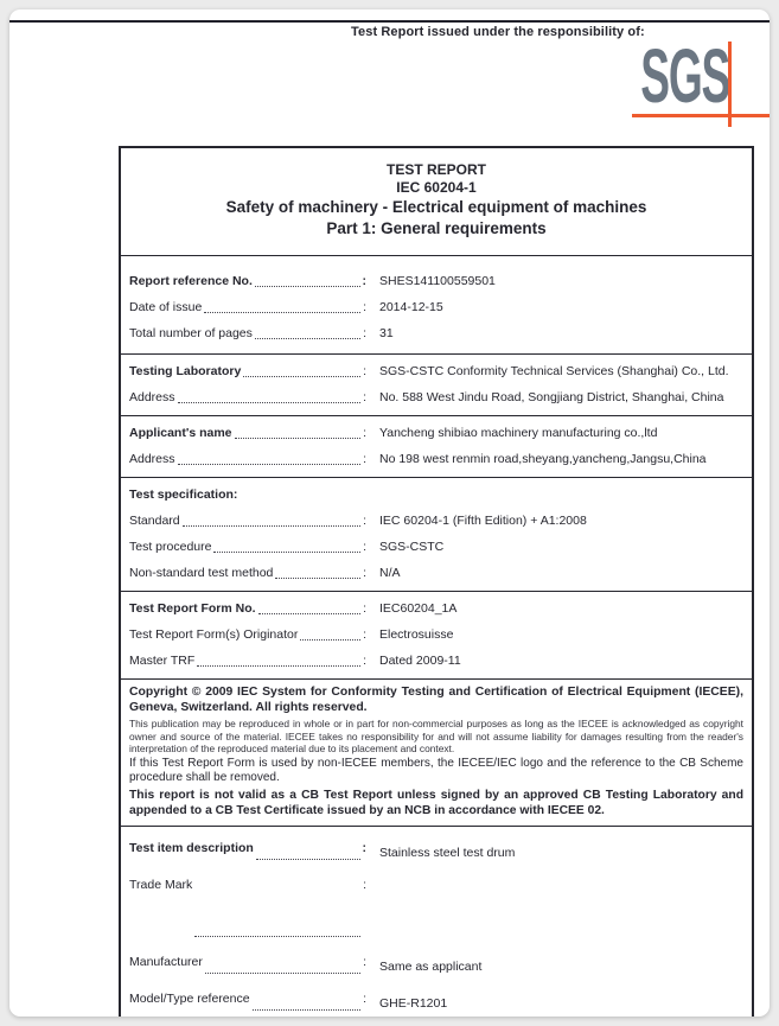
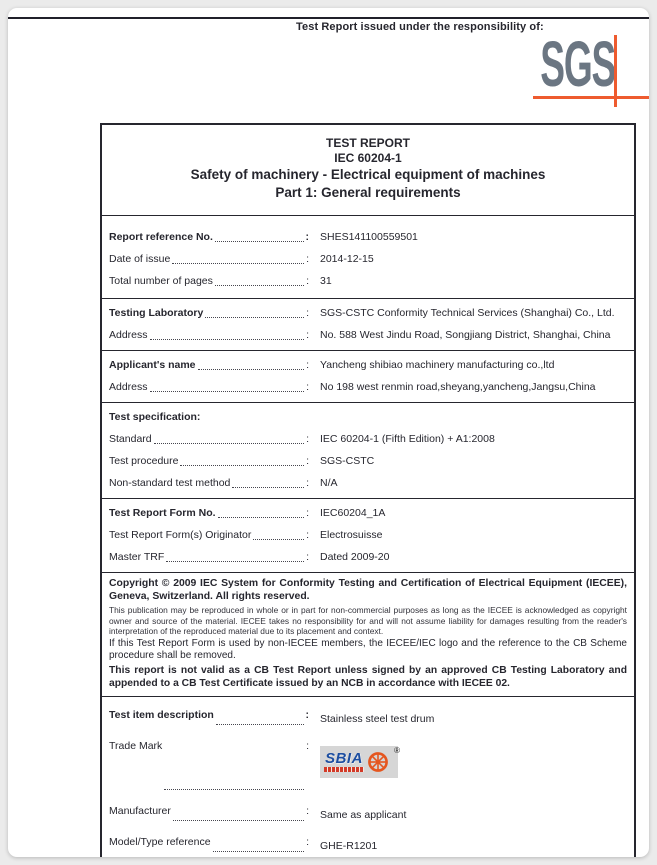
  Test Report issued under the responsibility of:
  SGS
  TEST REPORT
  IEC 60204-1
  Safety of machinery - Electrical equipment of machines
  Part 1: General requirements
  Report reference No.
  :
  SHES141100559501
  Date of issue
  :
  2014-12-15
  Total number of pages
  :
  31
  Testing Laboratory
  :
  SGS-CSTC Conformity Technical Services (Shanghai) Co., Ltd.
  Address
  :
  No. 588 West Jindu Road, Songjiang District, Shanghai, China
  Applicant's name
  :
  Yancheng shibiao machinery manufacturing co.,ltd
  Address
  :
  No 198 west renmin road,sheyang,yancheng,Jangsu,China
  Test specification:
  Standard
  :
  IEC 60204-1 (Fifth Edition) + A1:2008
  Test procedure
  :
  SGS-CSTC
  Non-standard test method
  :
  N/A
  Test Report Form No.
  :
  IEC60204_1A
  Test Report Form(s) Originator
  :
  Electrosuisse
  Master TRF
  :
- Dated 2009-11
+ Dated 2009-20
  Copyright © 2009 IEC System for Conformity Testing and Certification of Electrical Equipment (IECEE), Geneva, Switzerland. All rights reserved.
  This publication may be reproduced in whole or in part for non-commercial purposes as long as the IECEE is acknowledged as copyright owner and source of the material. IECEE takes no responsibility for and will not assume liability for damages resulting from the reader's interpretation of the reproduced material due to its placement and context.
  If this Test Report Form is used by non-IECEE members, the IECEE/IEC logo and the reference to the CB Scheme procedure shall be removed.
  This report is not valid as a CB Test Report unless signed by an approved CB Testing Laboratory and appended to a CB Test Certificate issued by an NCB in accordance with IECEE 02.
  Test item description
  :
  Stainless steel test drum
  Trade Mark
  :
+ SBIA
+ ®
  Manufacturer
  :
  Same as applicant
  Model/Type reference
  :
  GHE-R1201
